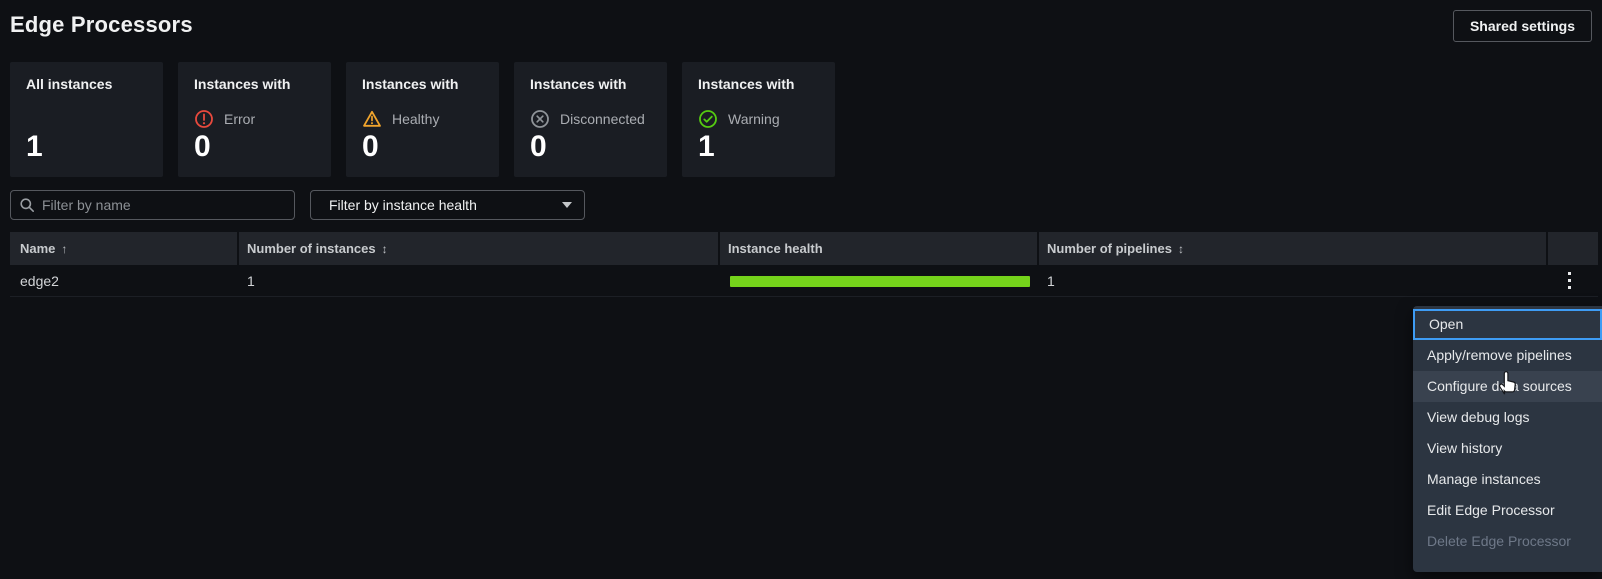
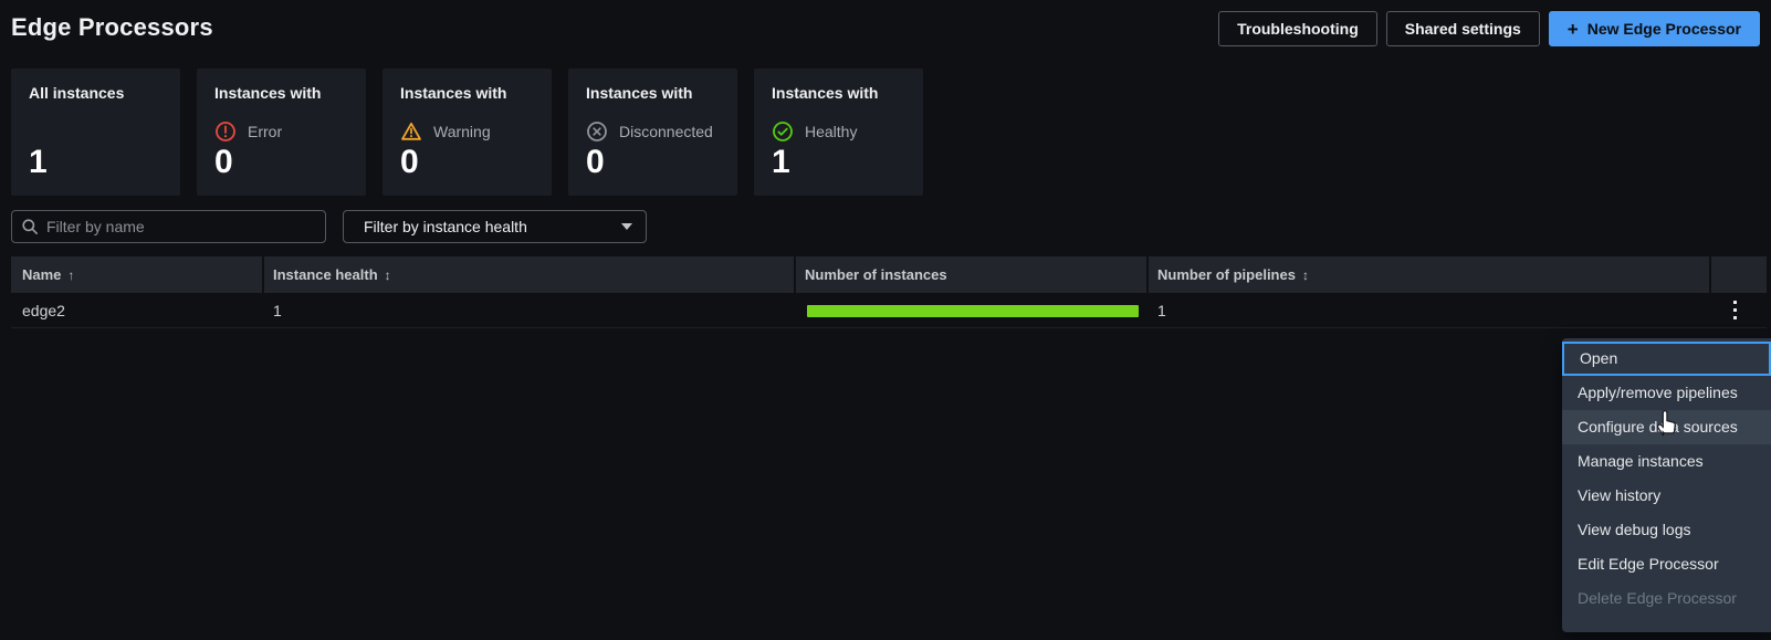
  Edge Processors
+ Troubleshooting
  Shared settings
+ +
+ New Edge Processor
  All instances
  1
  Instances with
  Error
  0
  Instances with
- Healthy
+ Warning
  0
  Instances with
  Disconnected
  0
  Instances with
- Warning
+ Healthy
  1
  Filter by name
  Filter by instance health
  Name
  ↑
- Number of instances
+ Instance health
  ↕
- Instance health
+ Number of instances
  Number of pipelines
  ↕
  edge2
  1
  1
  Open
  Apply/remove pipelines
  Configure d sources
- View debug logs
+ Manage instances
  View history
- Manage instances
+ View debug logs
  Edit Edge Processor
  Delete Edge Processor
